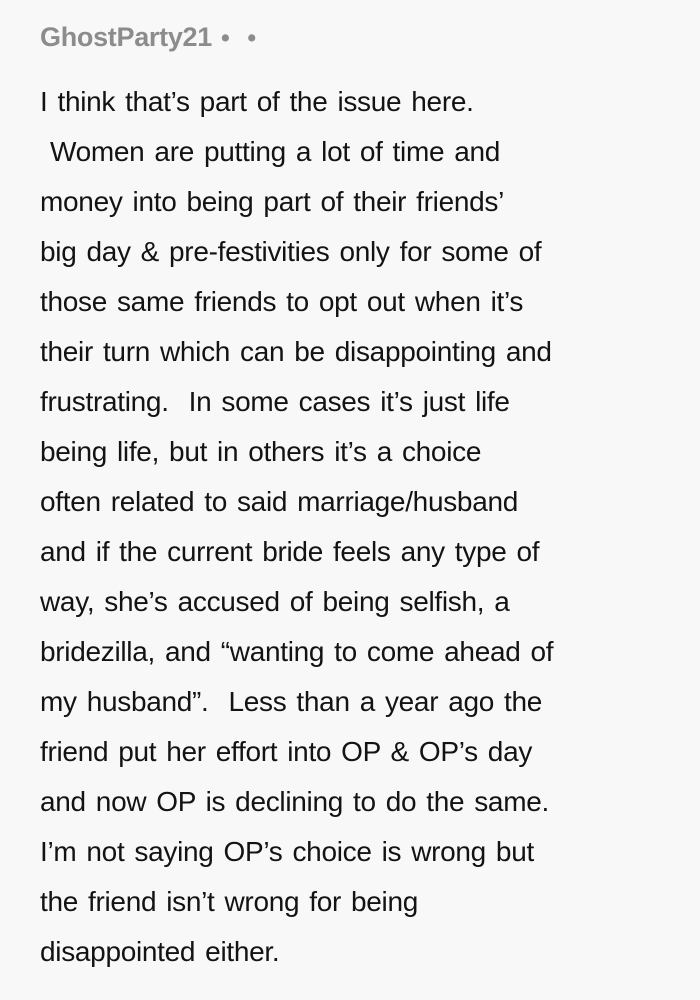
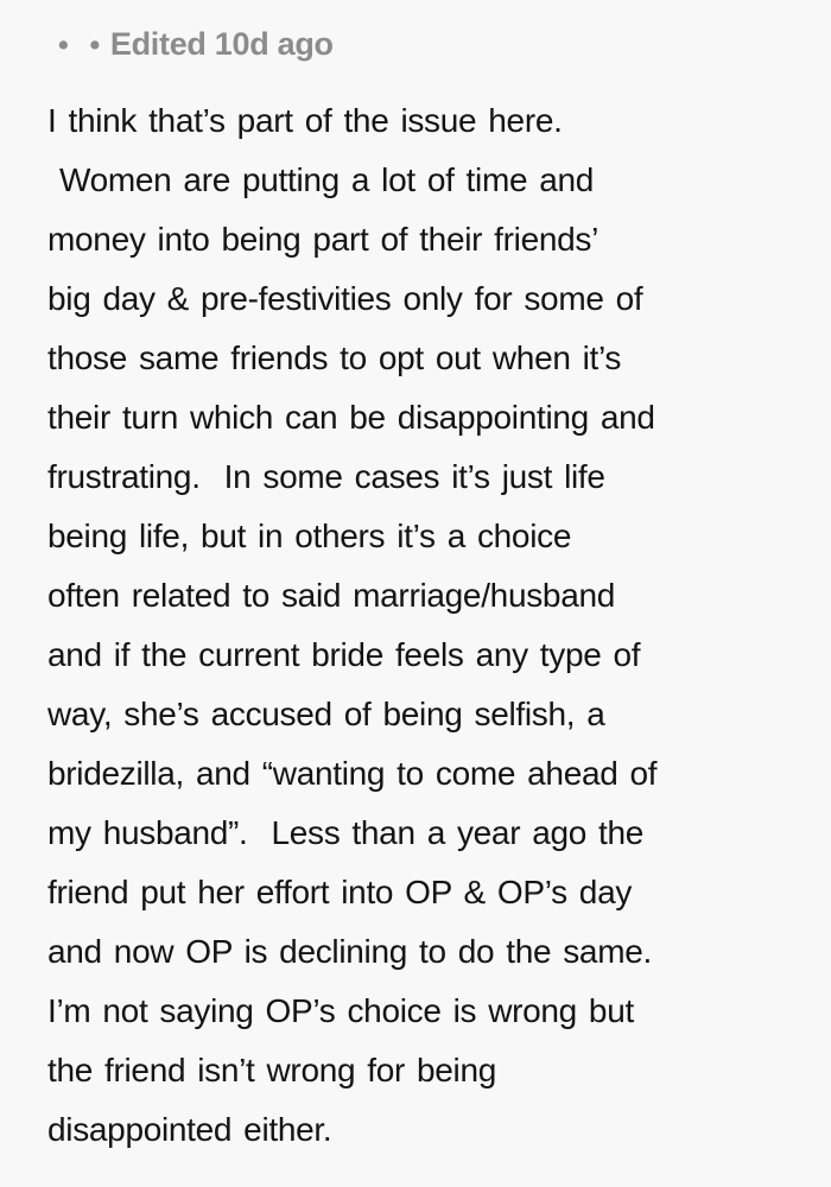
- GhostParty21
  •
  •
+ Edited 10d ago
  I think that’s part of the issue here.
  Women are putting a lot of time and
  money into being part of their friends’
  big day & pre-festivities only for some of
  those same friends to opt out when it’s
  their turn which can be disappointing and
  frustrating. In some cases it’s just life
  being life, but in others it’s a choice
  often related to said marriage/husband
  and if the current bride feels any type of
  way, she’s accused of being selfish, a
  bridezilla, and “wanting to come ahead of
  my husband”. Less than a year ago the
  friend put her effort into OP & OP’s day
  and now OP is declining to do the same.
  I’m not saying OP’s choice is wrong but
  the friend isn’t wrong for being
  disappointed either.
